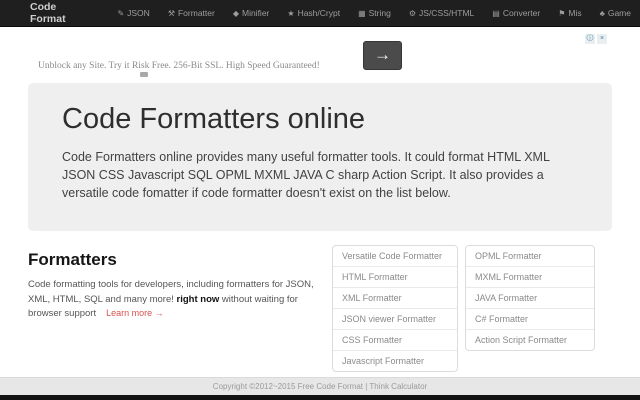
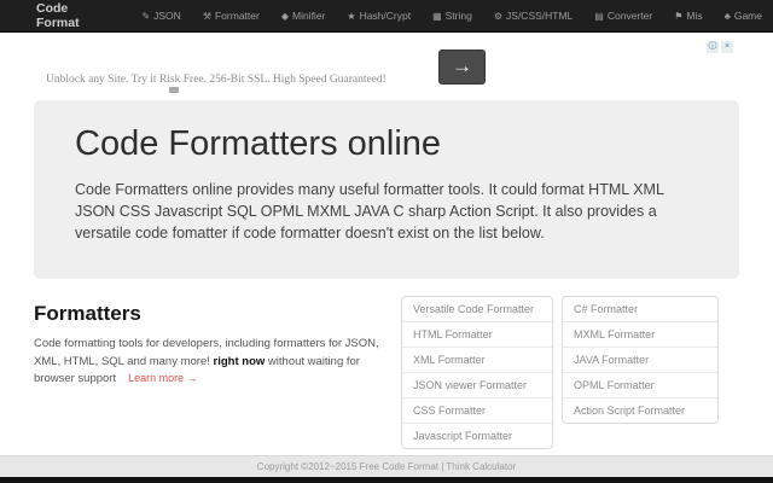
  Code Format
  ✎
  JSON
  ⚒
  Formatter
  ◆
  Minifier
  ★
  Hash/Crypt
  ▦
  String
  ⚙
  JS/CSS/HTML
  ▤
  Converter
  ⚑
  Mis
  ♣
  Game
  Unblock any Site. Try it Risk Free. 256-Bit SSL. High Speed Guaranteed!
  →
  Code Formatters online
  Code Formatters online provides many useful formatter tools. It could format HTML XML JSON CSS Javascript SQL OPML MXML JAVA C sharp Action Script. It also provides a versatile code fomatter if code formatter doesn't exist on the list below.
  Formatters
  Code formatting tools for developers, including formatters for JSON, XML, HTML, SQL and many more! right now without waiting for browser support Learn more →
  Versatile Code Formatter
  HTML Formatter
  XML Formatter
  JSON viewer Formatter
  CSS Formatter
  Javascript Formatter
- OPML Formatter
+ C# Formatter
  MXML Formatter
  JAVA Formatter
- C# Formatter
+ OPML Formatter
  Action Script Formatter
  Copyright ©2012~2015 Free Code Format | Think Calculator
